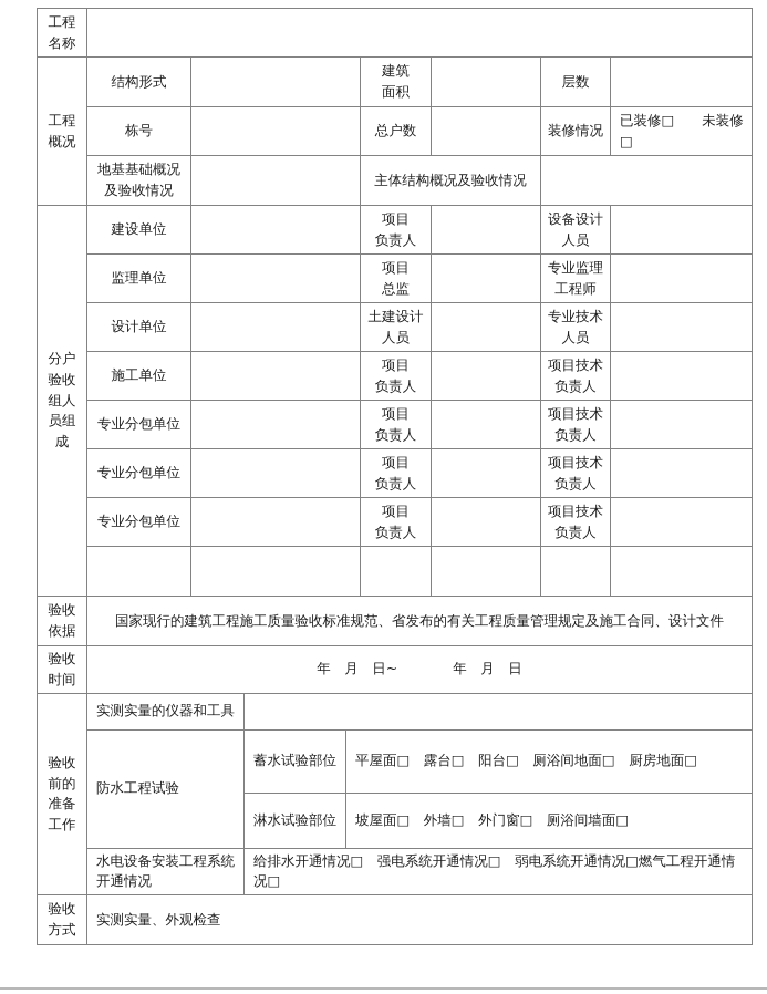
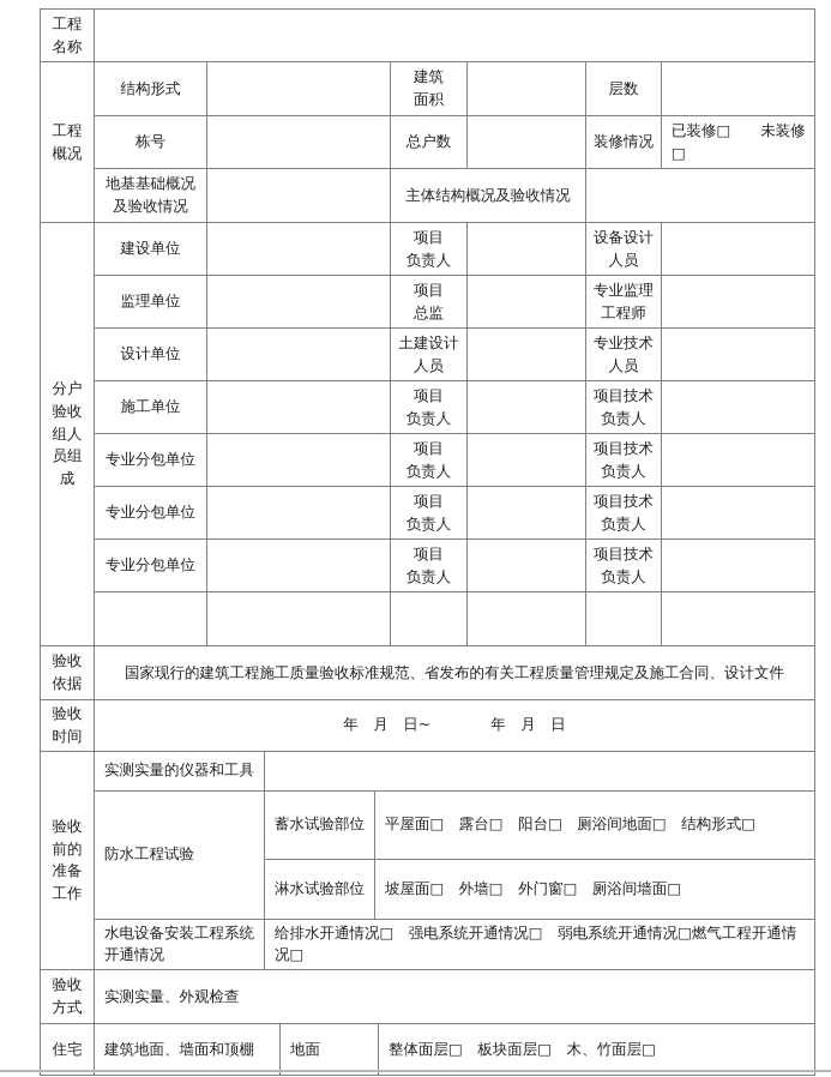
  工程 名称
  工程 概况	结构形式		建筑 面积		层数
  栋号		总户数		装修情况	已装修□ 未装修□
  地基基础概况 及验收情况		主体结构概况及验收情况
  分户 验收 组人 员组 成	建设单位		项目 负责人		设备设计 人员
  监理单位		项目 总监		专业监理 工程师
  设计单位		土建设计 人员		专业技术 人员
  施工单位		项目 负责人		项目技术 负责人
  专业分包单位		项目 负责人		项目技术 负责人
  专业分包单位		项目 负责人		项目技术 负责人
  专业分包单位		项目 负责人		项目技术 负责人
  验收 依据	国家现行的建筑工程施工质量验收标准规范、省发布的有关工程质量管理规定及施工合同、设计文件
  验收 时间	年 月 日~ 年 月 日
  验收 前的 准备 工作	实测实量的仪器和工具
- 防水工程试验	蓄水试验部位	平屋面□ 露台□ 阳台□ 厕浴间地面□ 厨房地面□
+ 防水工程试验	蓄水试验部位	平屋面□ 露台□ 阳台□ 厕浴间地面□ 结构形式□
  淋水试验部位	坡屋面□ 外墙□ 外门窗□ 厕浴间墙面□
  水电设备安装工程系统 开通情况	给排水开通情况□ 强电系统开通情况□ 弱电系统开通情况□燃气工程开通情况□
  验收 方式	实测实量、外观检查
+ 住宅	建筑地面、墙面和顶棚	地面	整体面层□ 板块面层□ 木、竹面层□
